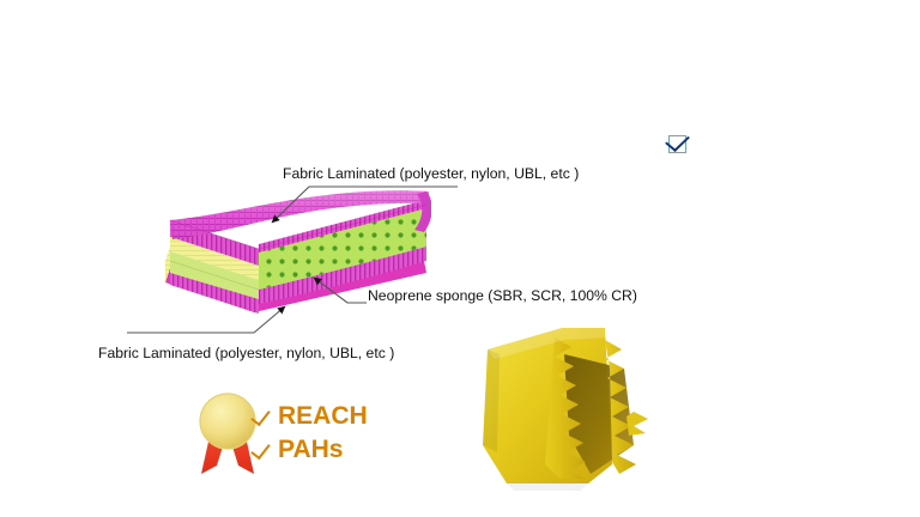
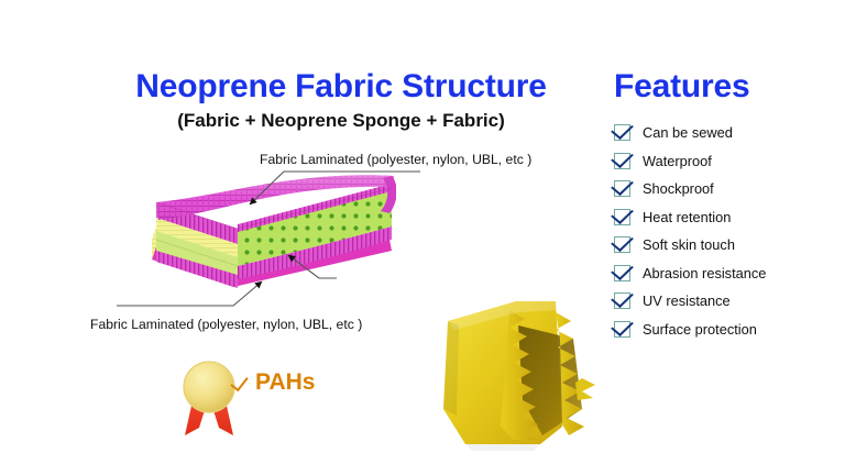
+ Neoprene Fabric Structure
+ (Fabric + Neoprene Sponge + Fabric)
+ Features
+ Can be sewed
+ Waterproof
+ Shockproof
+ Heat retention
+ Soft skin touch
+ Abrasion resistance
+ UV resistance
+ Surface protection
  Fabric Laminated (polyester, nylon, UBL, etc )
- Neoprene sponge (SBR, SCR, 100% CR)
  Fabric Laminated (polyester, nylon, UBL, etc )
- REACH
  PAHs
